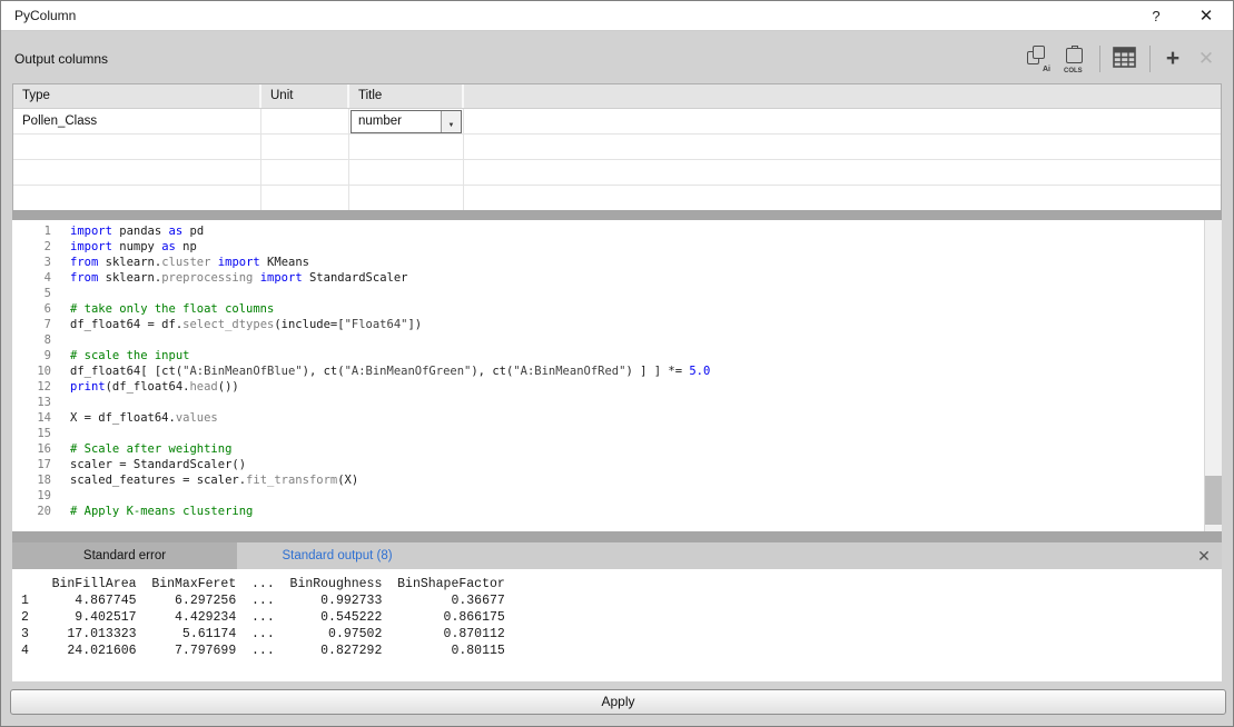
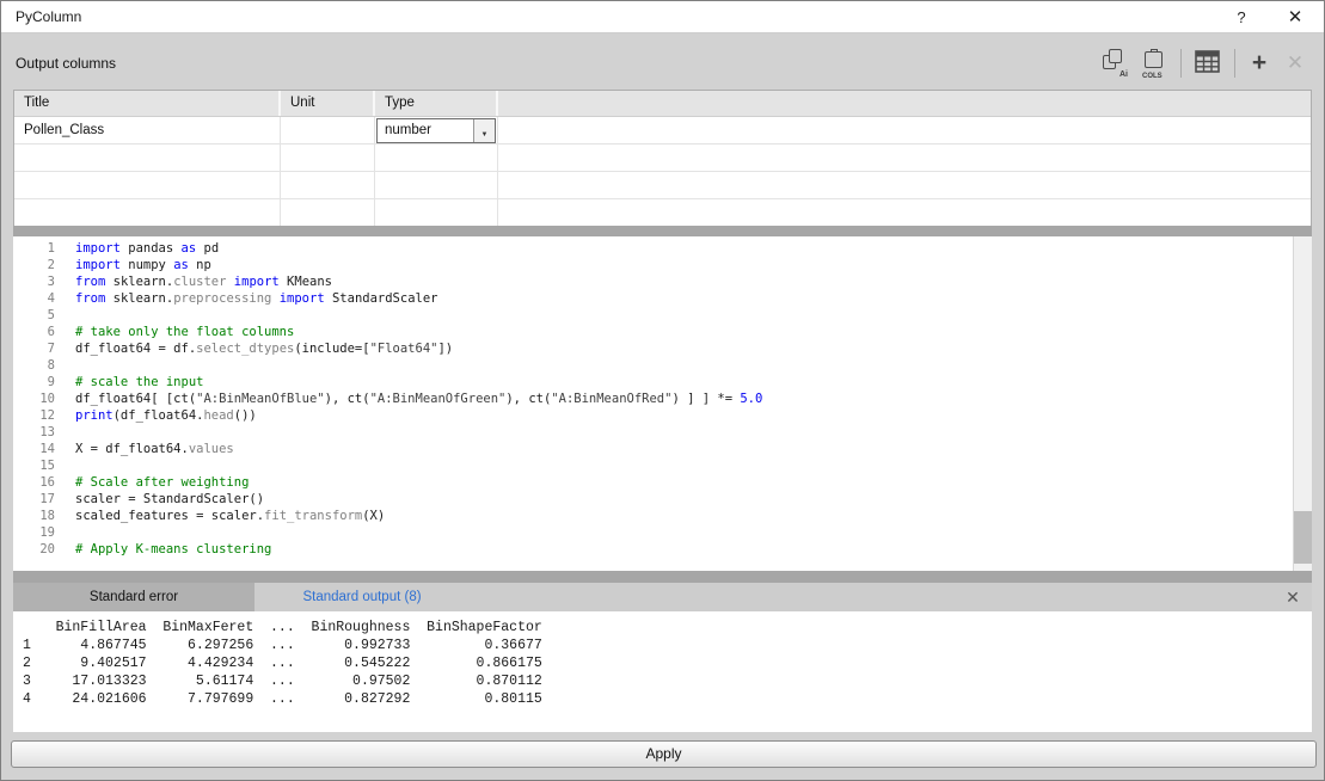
  PyColumn
  ?
  ✕
  Output columns
  +
  ✕
- Type
+ Title
  Unit
- Title
+ Type
  Pollen_Class
  number
  1
  import pandas as pd
  2
  import numpy as np
  3
  from sklearn.cluster import KMeans
  4
  from sklearn.preprocessing import StandardScaler
  5
  6
  # take only the float columns
  7
  df_float64 = df.select_dtypes(include=["Float64"])
  8
  9
  # scale the input
  10
  df_float64[ [ct("A:BinMeanOfBlue"), ct("A:BinMeanOfGreen"), ct("A:BinMeanOfRed") ] ] *= 5.0
  12
  print(df_float64.head())
  13
  14
  X = df_float64.values
  15
  16
  # Scale after weighting
  17
  scaler = StandardScaler()
  18
  scaled_features = scaler.fit_transform(X)
  19
  20
  # Apply K-means clustering
  Standard error
  Standard output (8)
  ✕
  BinFillArea BinMaxFeret ... BinRoughness BinShapeFactor
  1 4.867745 6.297256 ... 0.992733 0.36677
  2 9.402517 4.429234 ... 0.545222 0.866175
  3 17.013323 5.61174 ... 0.97502 0.870112
  4 24.021606 7.797699 ... 0.827292 0.80115
  Apply
